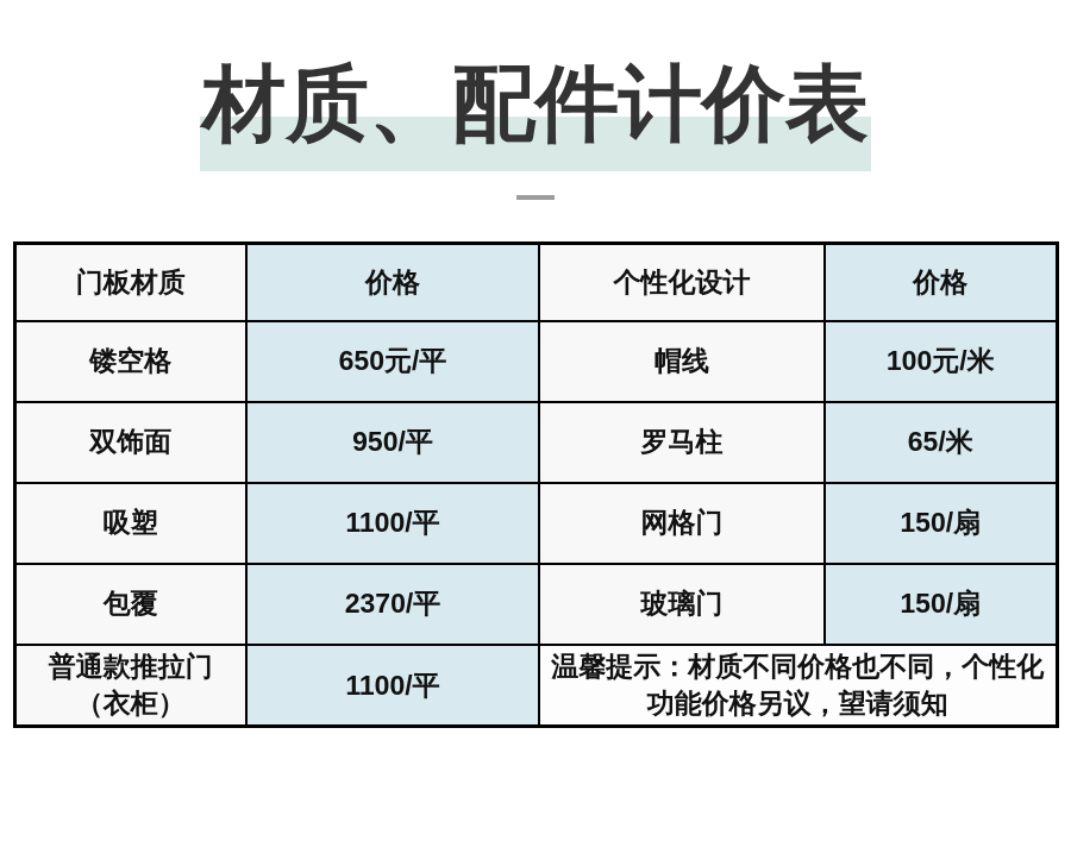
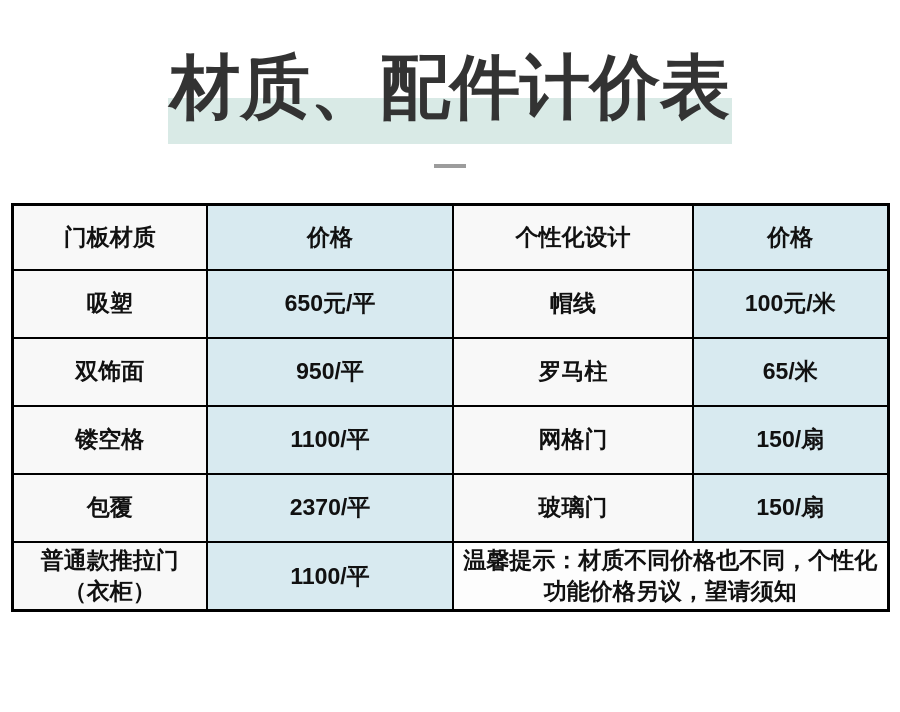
  材质、配件计价表
  门板材质	价格	个性化设计	价格
- 镂空格	650元/平	帽线	100元/米
+ 吸塑	650元/平	帽线	100元/米
  双饰面	950/平	罗马柱	65/米
- 吸塑	1100/平	网格门	150/扇
+ 镂空格	1100/平	网格门	150/扇
  包覆	2370/平	玻璃门	150/扇
  普通款推拉门（衣柜）	1100/平	温馨提示：材质不同价格也不同，个性化功能价格另议，望请须知
